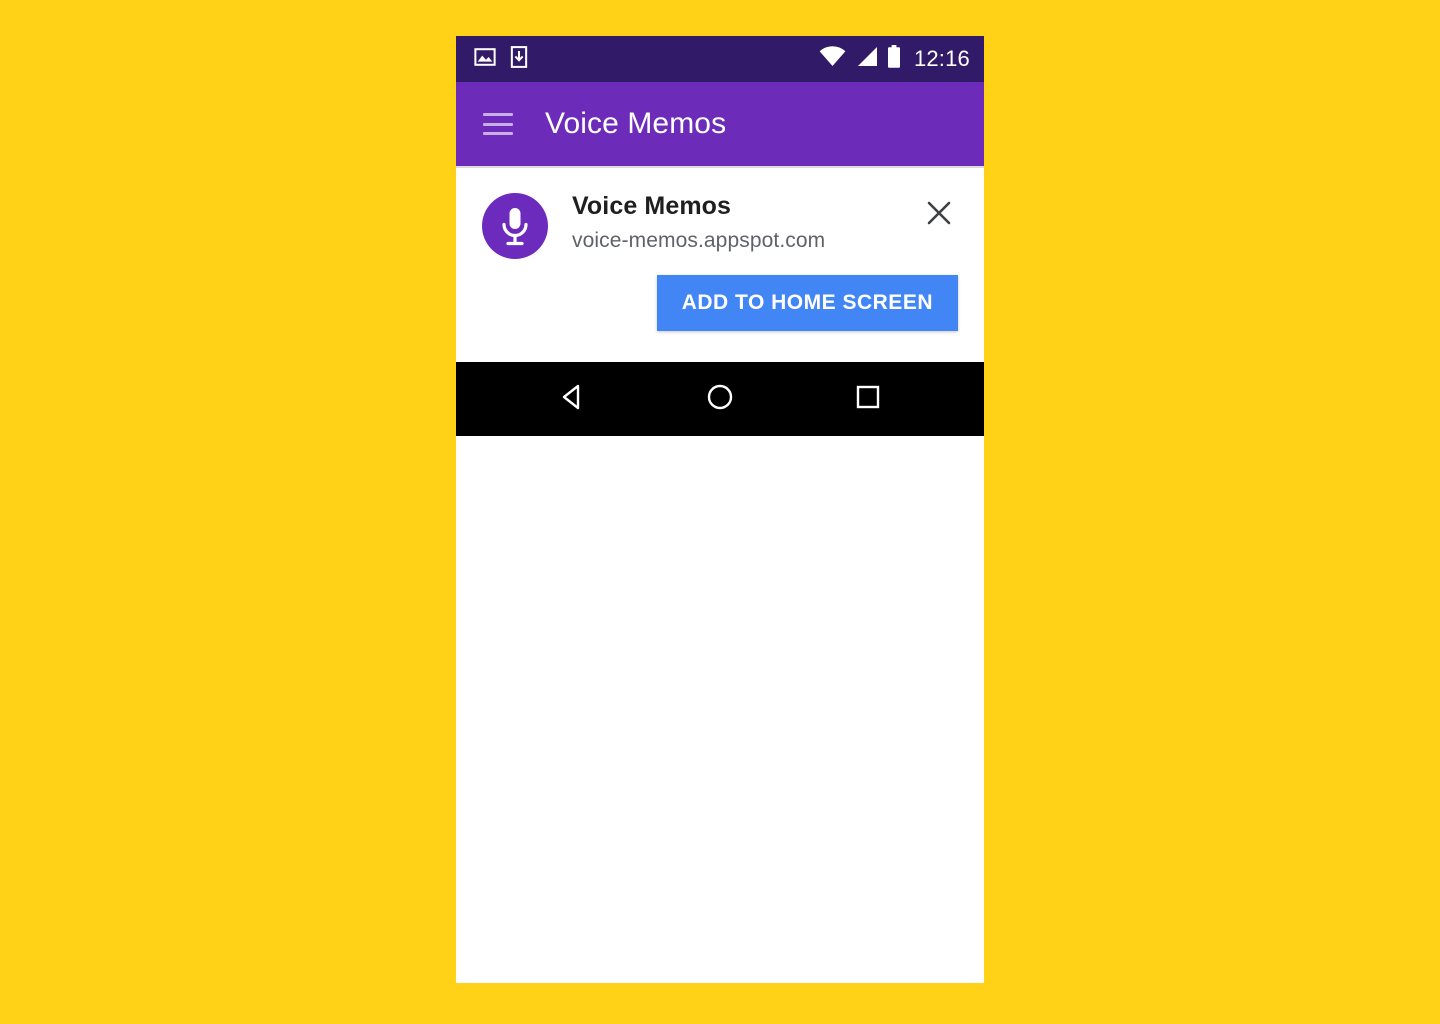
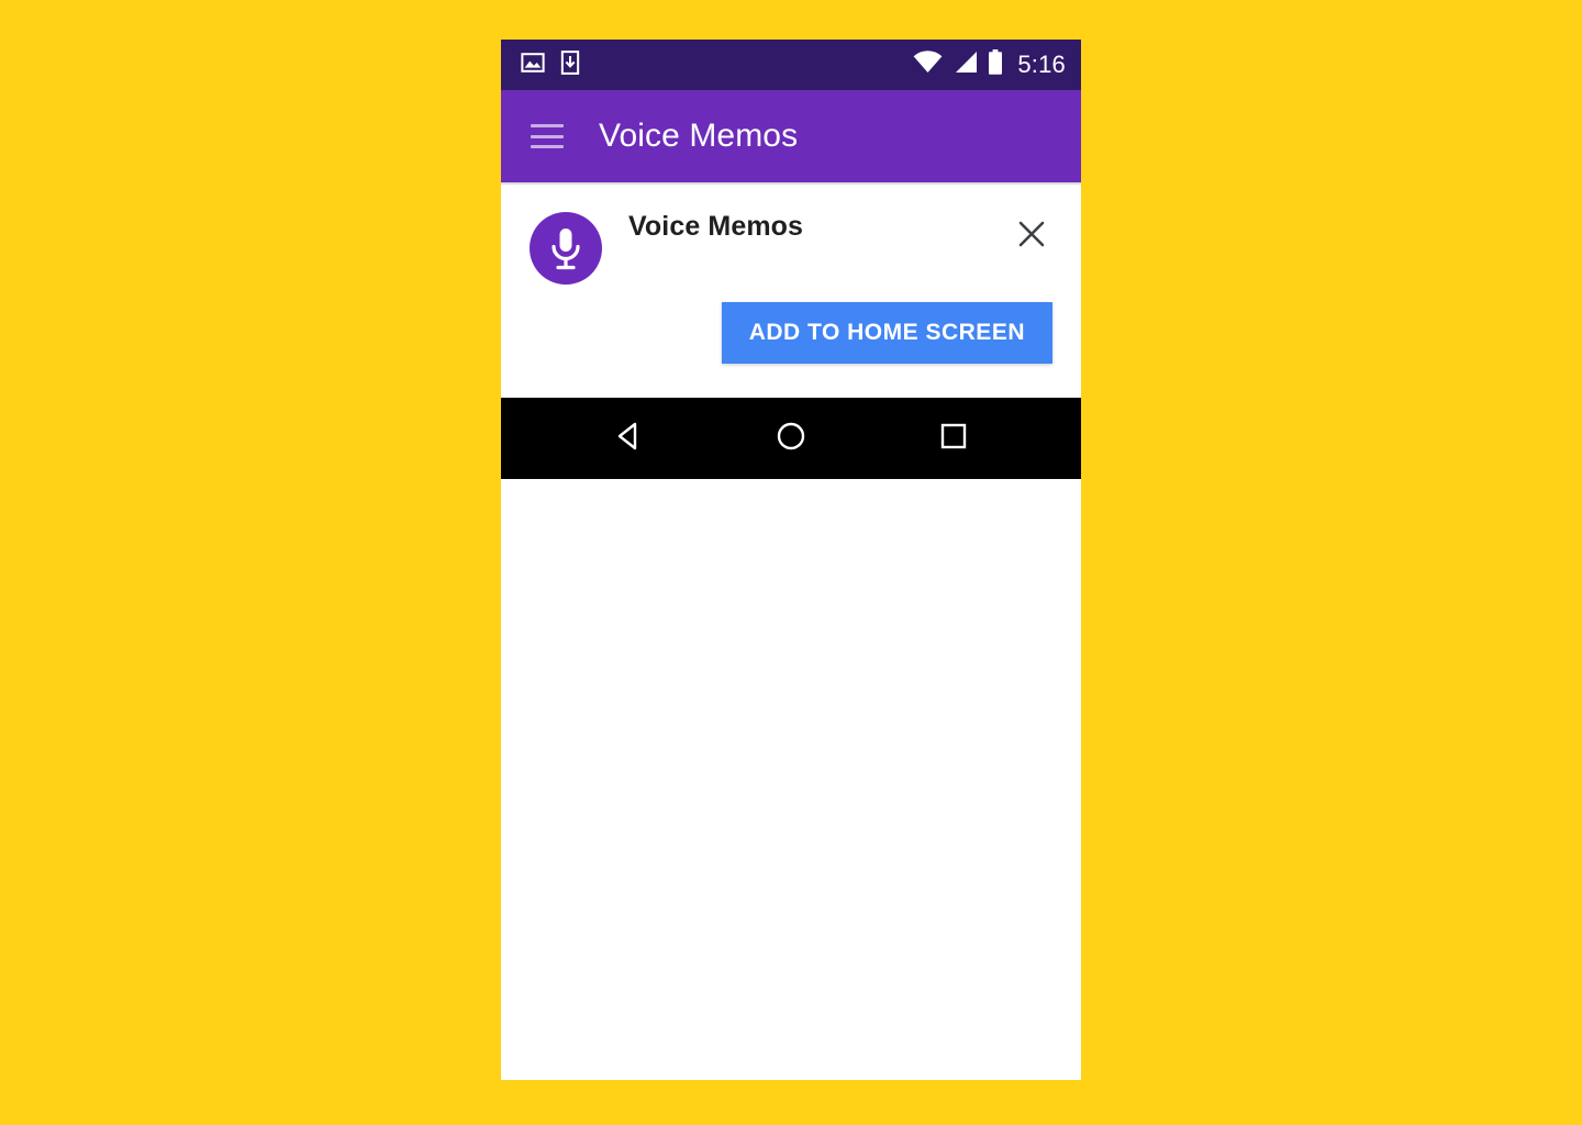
- 12:16
+ 5:16
  Voice Memos
  Voice Memos
- voice-memos.appspot.com
  ADD TO HOME SCREEN
